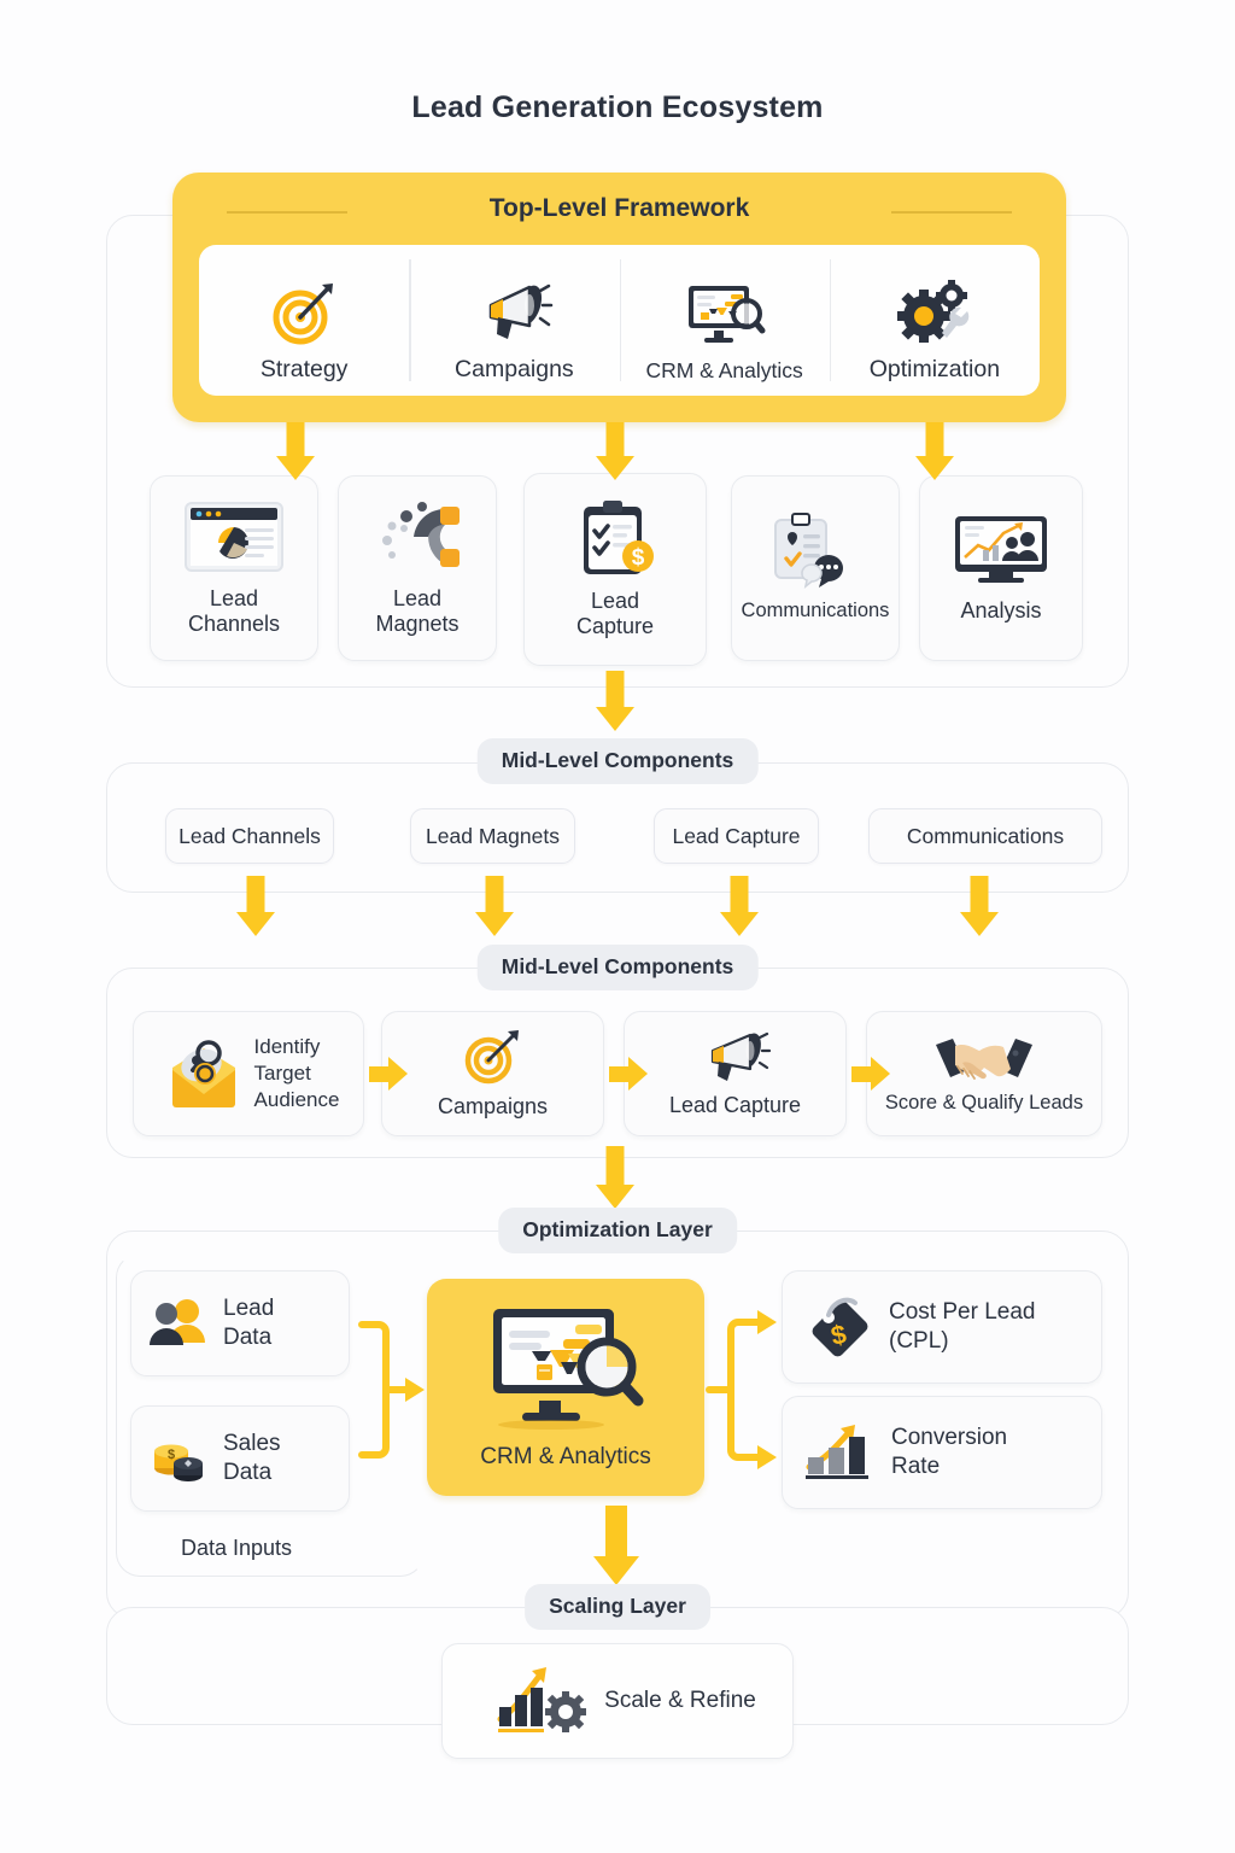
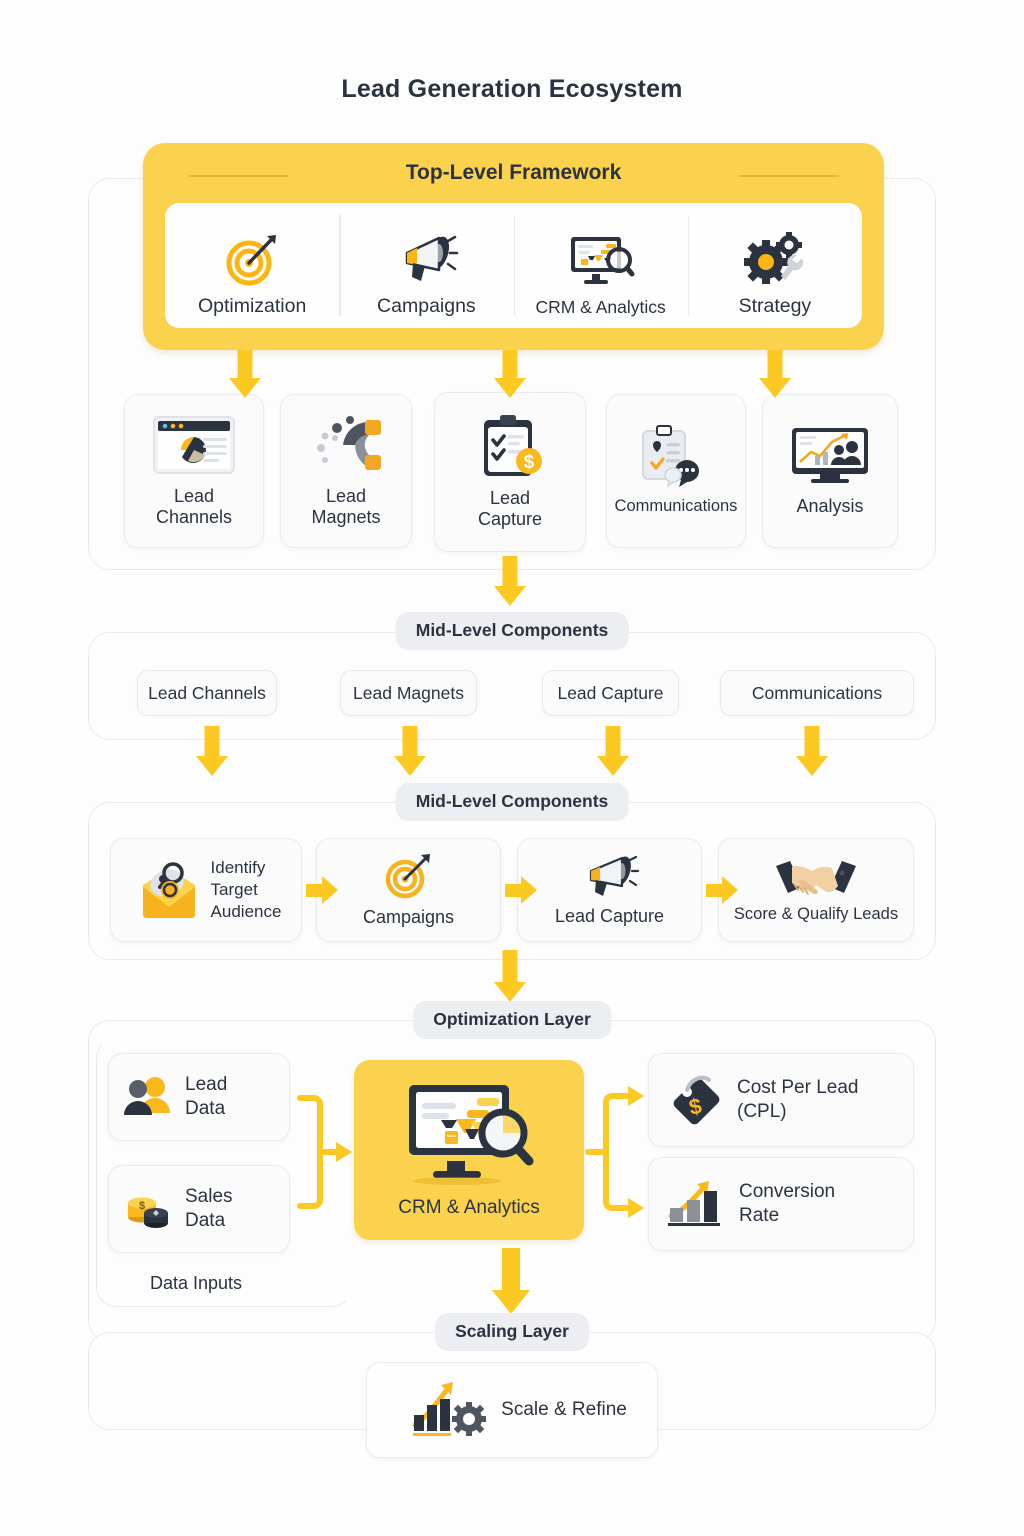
  Lead Generation Ecosystem
  Top-Level Framework
- Strategy
+ Optimization
  Campaigns
  CRM & Analytics
- Optimization
+ Strategy
  Lead
  Channels
  Lead
  Magnets
  $
  Lead
  Capture
  Communications
  Analysis
  Mid-Level Components
  Lead Channels
  Lead Magnets
  Lead Capture
  Communications
  Mid-Level Components
  Identify
  Target
  Audience
  Campaigns
  Lead Capture
  Score & Qualify Leads
  Optimization Layer
  Lead
  Data
  $
  Sales
  Data
  Data Inputs
  CRM & Analytics
  Cost Per Lead
  (CPL)
  Conversion
  Rate
  Scaling Layer
  Scale & Refine
